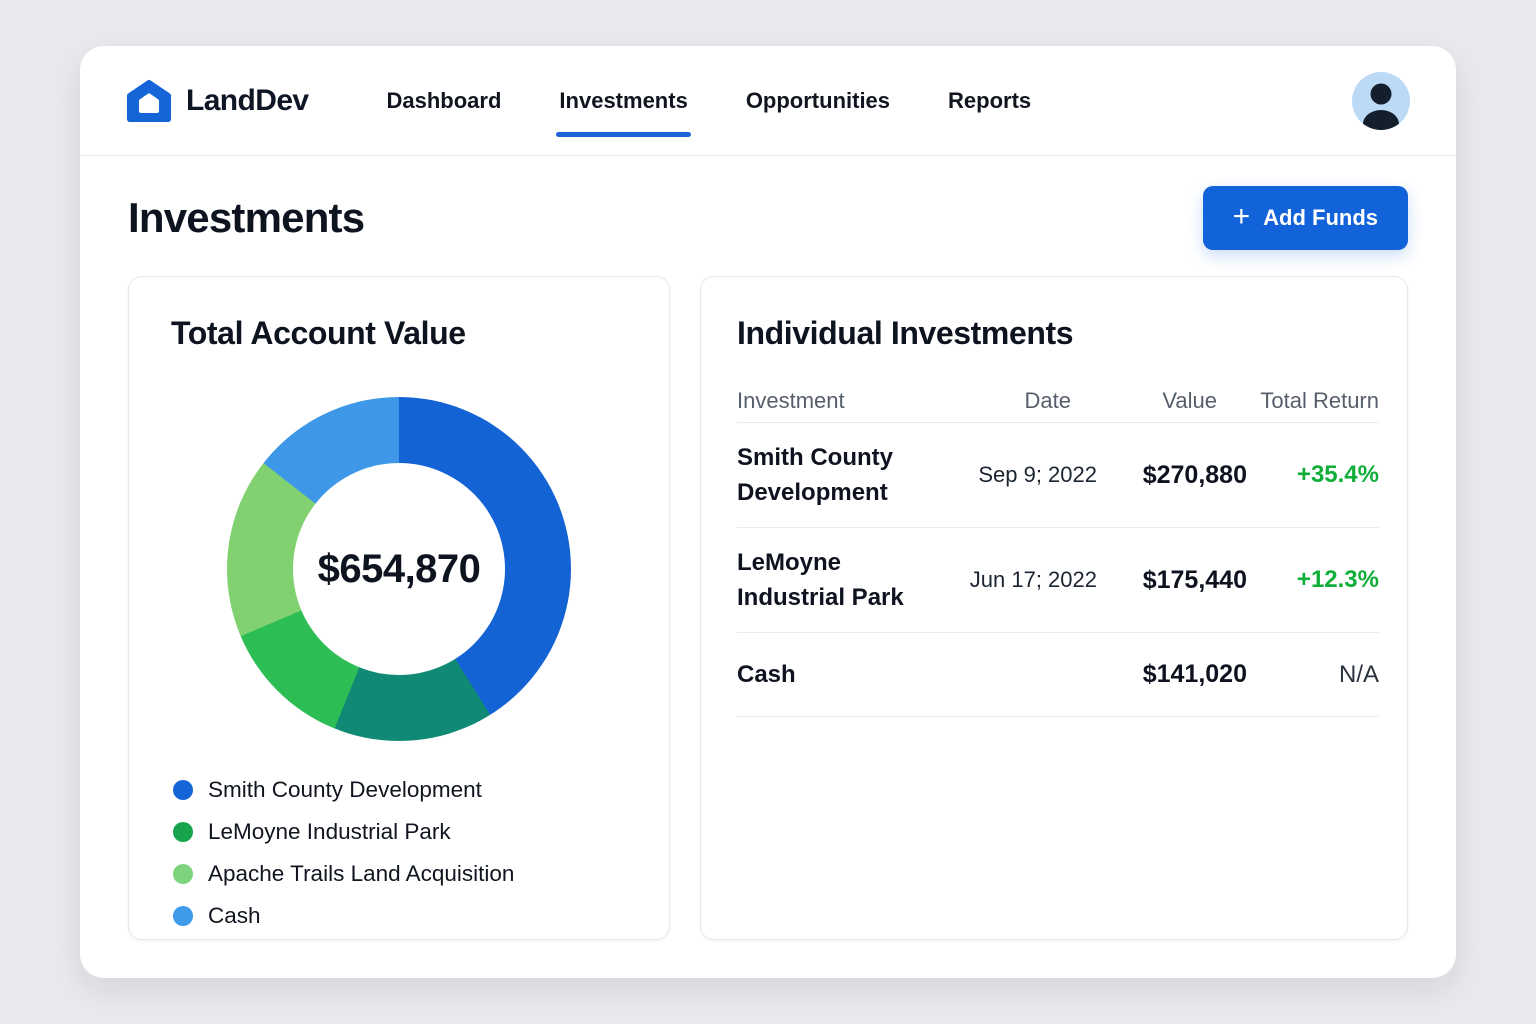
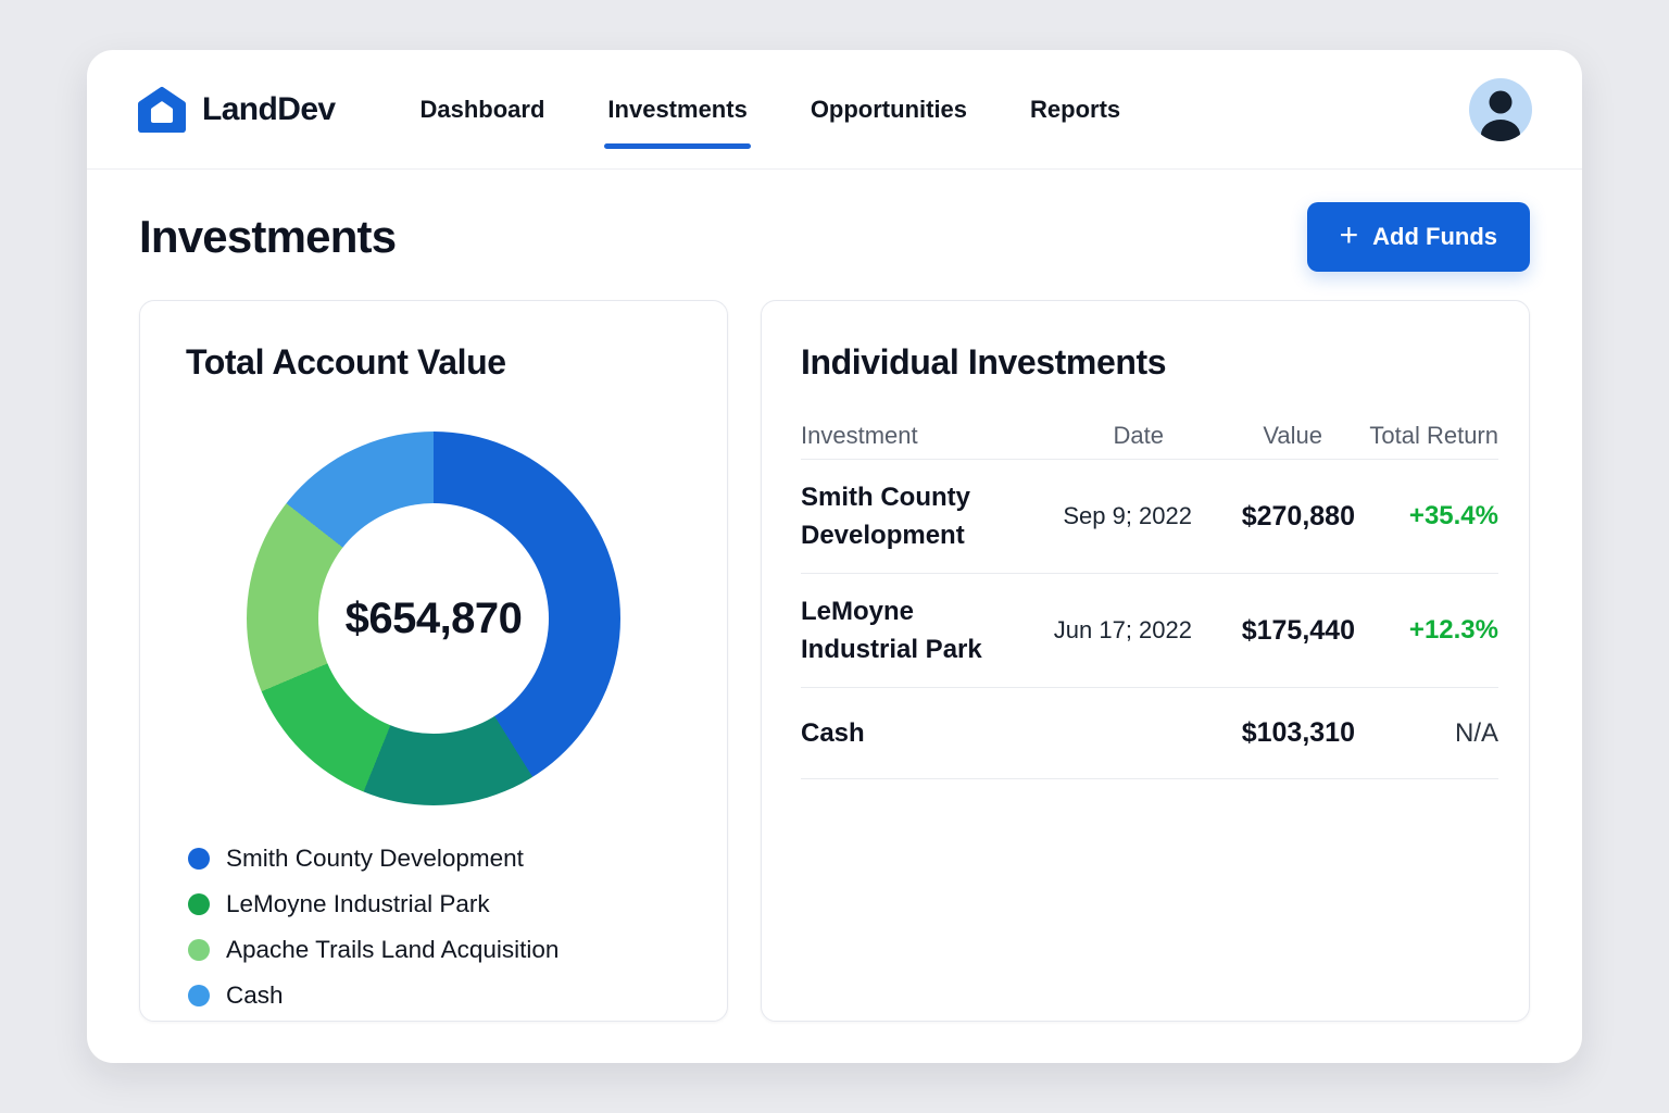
  LandDev
  Dashboard
  Investments
  Opportunities
  Reports
  Investments
  +
  Add Funds
  Total Account Value
  $654,870
  Smith County Development
  LeMoyne Industrial Park
  Apache Trails Land Acquisition
  Cash
  Individual Investments
  Investment
  Date
  Value
  Total Return
  Smith County Development
  Sep 9; 2022
  $270,880
  +35.4%
  LeMoyne Industrial Park
  Jun 17; 2022
  $175,440
  +12.3%
  Cash
- $141,020
+ $103,310
  N/A
